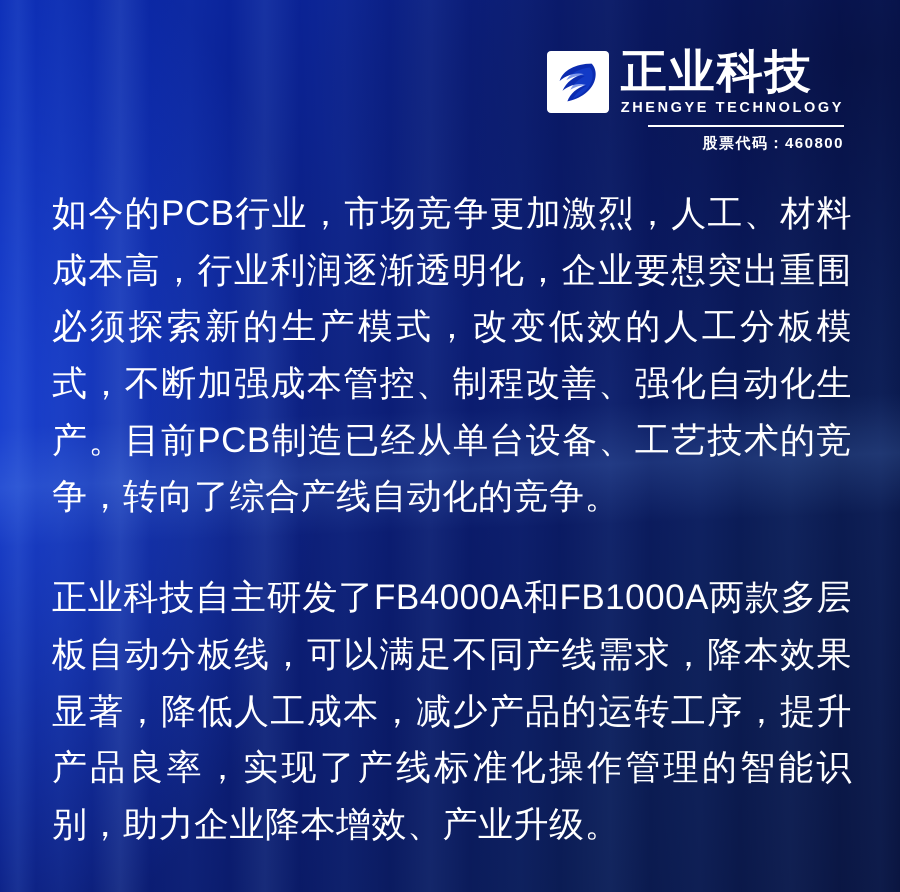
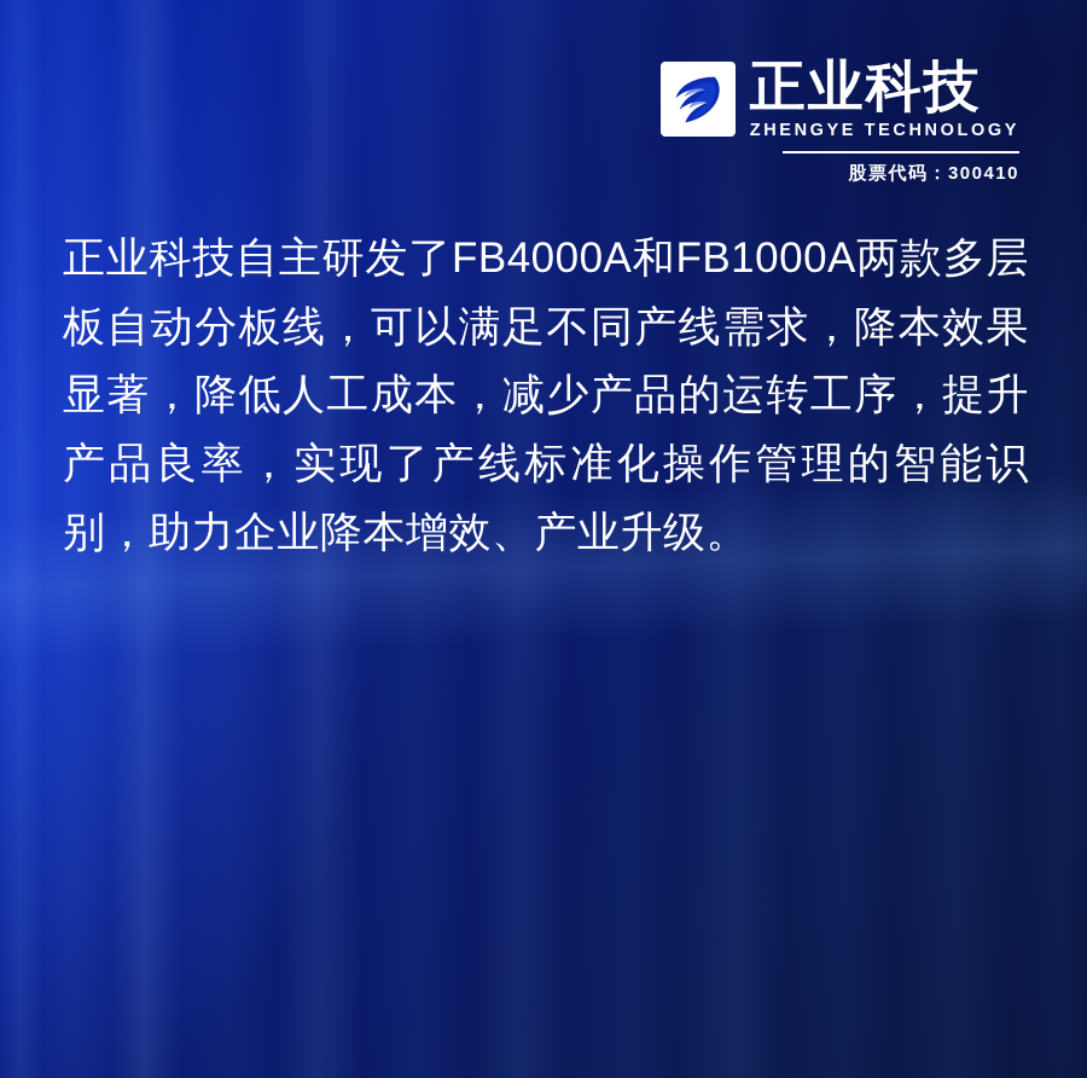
  正业科技
  ZHENGYE TECHNOLOGY
- 股票代码：460800
+ 股票代码：300410
- 如今的PCB行业，市场竞争更加激烈，人工、材料成本高，行业利润逐渐透明化，企业要想突出重围必须探索新的生产模式，改变低效的人工分板模式，不断加强成本管控、制程改善、强化自动化生产。目前PCB制造已经从单台设备、工艺技术的竞争，转向了综合产线自动化的竞争。
  正业科技自主研发了FB4000A和FB1000A两款多层板自动分板线，可以满足不同产线需求，降本效果显著，降低人工成本，减少产品的运转工序，提升产品良率，实现了产线标准化操作管理的智能识别，助力企业降本增效、产业升级。
